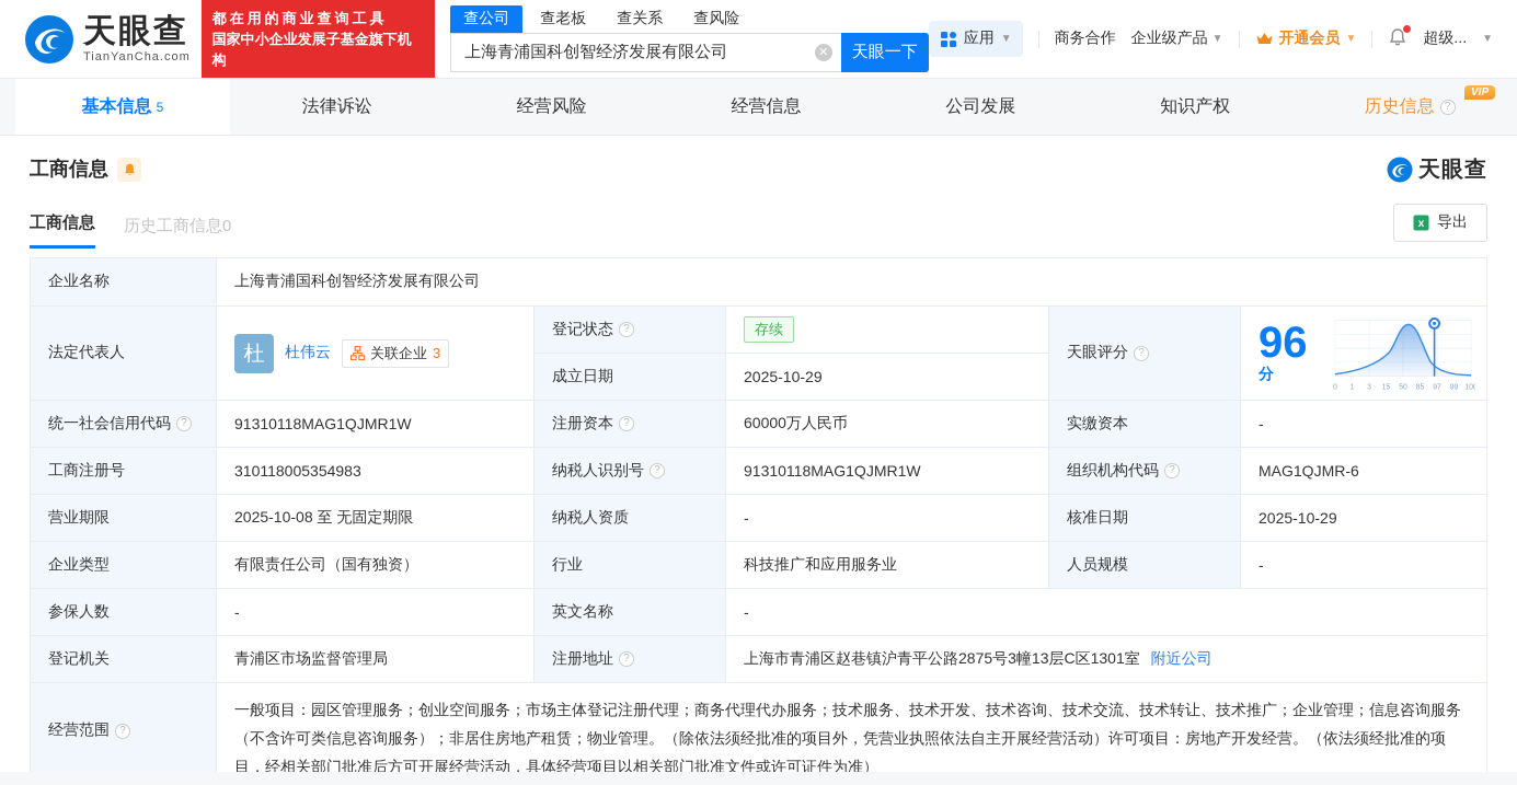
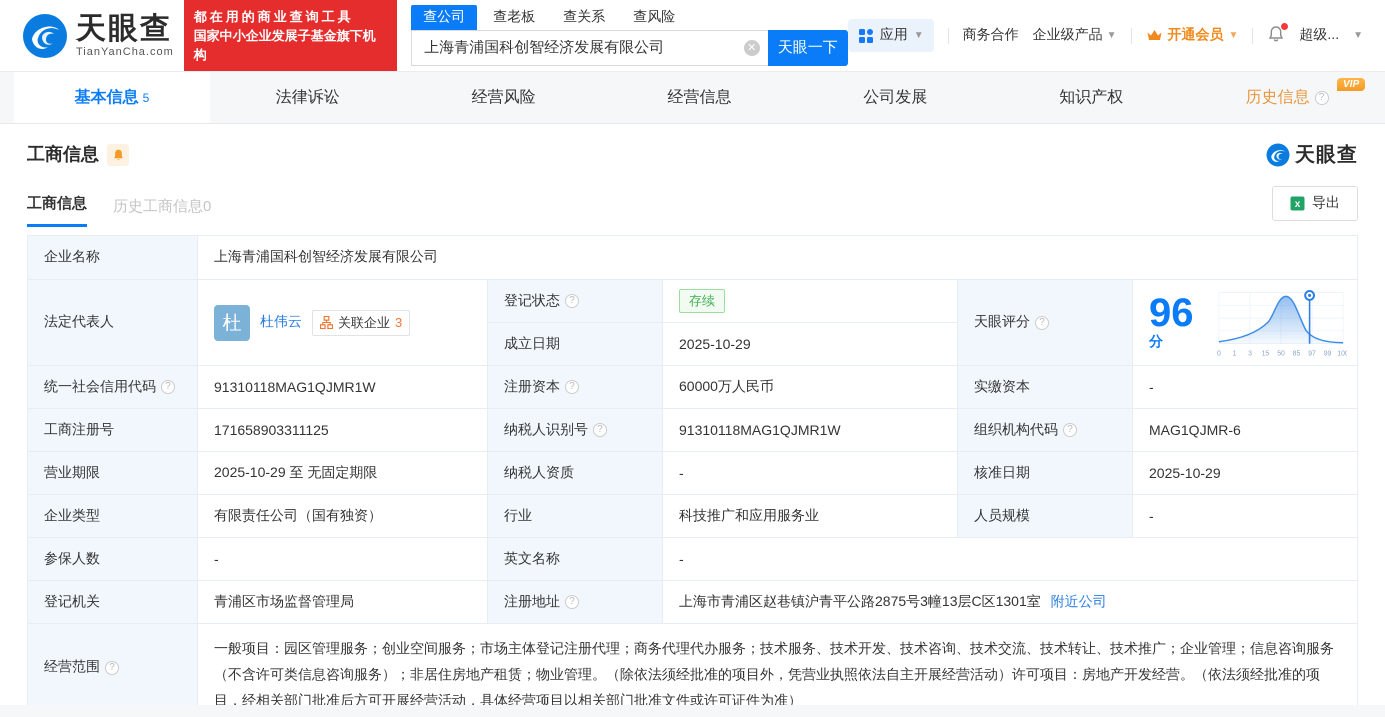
  天眼查
  TianYanCha.com
  都在用的商业查询工具
  国家中小企业发展子基金旗下机构
  查公司
  查老板
  查关系
  查风险
  上海青浦国科创智经济发展有限公司
  ✕
  天眼一下
  应用
  ▼
  商务合作
  企业级产品
  ▼
  开通会员
  ▼
  超级...
  ▼
  基本信息
  5
  法律诉讼
  经营风险
  经营信息
  公司发展
  知识产权
  VIP
  历史信息
  ?
  工商信息
  天眼查
  工商信息
  历史工商信息0
  x
  导出
  企业名称
  上海青浦国科创智经济发展有限公司
  法定代表人
  杜
  杜伟云
  关联企业
  3
  登记状态
  ?
  存续
  成立日期
  2025-10-29
  天眼评分
  ?
  96分
  统一社会信用代码
  ?
  91310118MAG1QJMR1W
  注册资本
  ?
  60000万人民币
  实缴资本
  -
  工商注册号
- 310118005354983
+ 171658903311125
  纳税人识别号
  ?
  91310118MAG1QJMR1W
  组织机构代码
  ?
  MAG1QJMR-6
  营业期限
- 2025-10-08 至 无固定期限
+ 2025-10-29 至 无固定期限
  纳税人资质
  -
  核准日期
  2025-10-29
  企业类型
  有限责任公司（国有独资）
  行业
  科技推广和应用服务业
  人员规模
  -
  参保人数
  -
  英文名称
  -
  登记机关
  青浦区市场监督管理局
  注册地址
  ?
  上海市青浦区赵巷镇沪青平公路2875号3幢13层C区1301室
  附近公司
  经营范围
  ?
  一般项目：园区管理服务；创业空间服务；市场主体登记注册代理；商务代理代办服务；技术服务、技术开发、技术咨询、技术交流、技术转让、技术推广；企业管理；信息咨询服务（不含许可类信息咨询服务）；非居住房地产租赁；物业管理。（除依法须经批准的项目外，凭营业执照依法自主开展经营活动）许可项目：房地产开发经营。（依法须经批准的项目，经相关部门批准后方可开展经营活动，具体经营项目以相关部门批准文件或许可证件为准）
